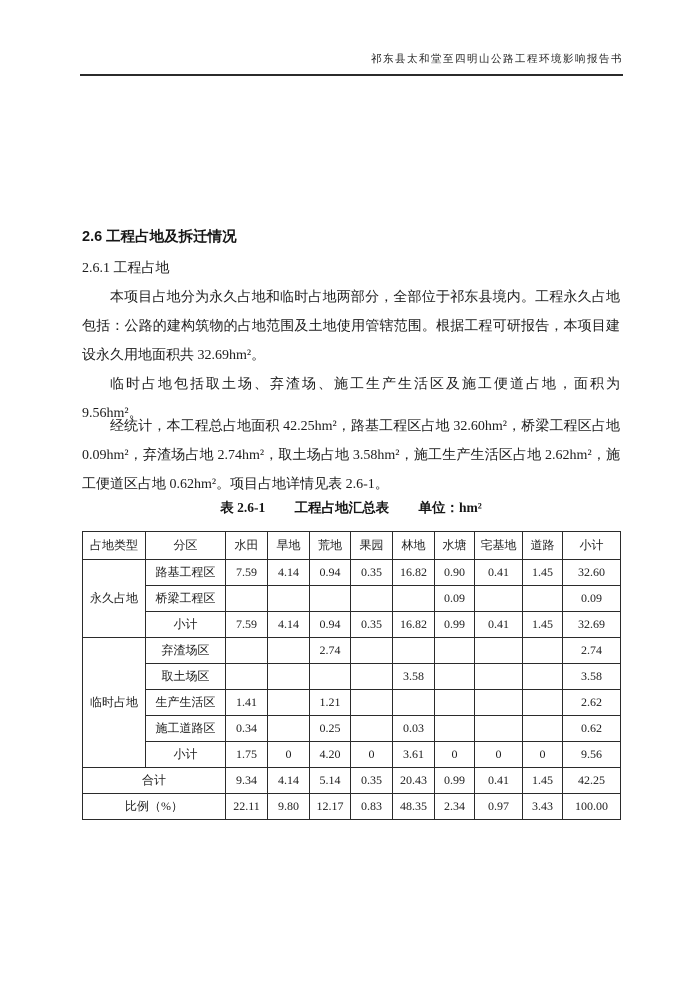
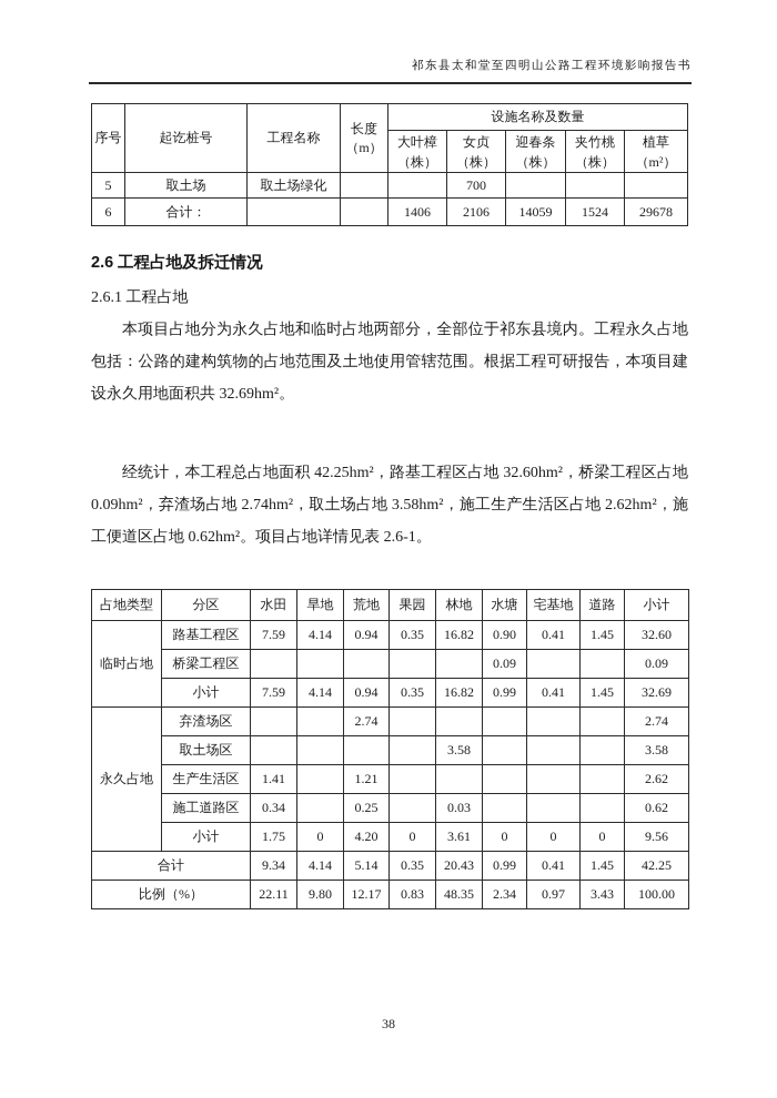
  祁东县太和堂至四明山公路工程环境影响报告书
+ 序号	起讫桩号	工程名称	长度（m）	设施名称及数量
+ 大叶樟（株）	女贞（株）	迎春条（株）	夹竹桃（株）	植草（m²）
+ 5	取土场	取土场绿化			700
+ 6	合计：			1406	2106	14059	1524	29678
  2.6 工程占地及拆迁情况
  2.6.1 工程占地
  本项目占地分为永久占地和临时占地两部分，全部位于祁东县境内。工程永久占地包括：公路的建构筑物的占地范围及土地使用管辖范围。根据工程可研报告，本项目建设永久用地面积共 32.69hm²。
- 临时占地包括取土场、弃渣场、施工生产生活区及施工便道占地，面积为 9.56hm²。
  经统计，本工程总占地面积 42.25hm²，路基工程区占地 32.60hm²，桥梁工程区占地 0.09hm²，弃渣场占地 2.74hm²，取土场占地 3.58hm²，施工生产生活区占地 2.62hm²，施工便道区占地 0.62hm²。项目占地详情见表 2.6-1。
- 表 2.6-1 工程占地汇总表 单位：hm²
  占地类型	分区	水田	旱地	荒地	果园	林地	水塘	宅基地	道路	小计
- 永久占地	路基工程区	7.59	4.14	0.94	0.35	16.82	0.90	0.41	1.45	32.60
+ 临时占地	路基工程区	7.59	4.14	0.94	0.35	16.82	0.90	0.41	1.45	32.60
  桥梁工程区						0.09			0.09
  小计	7.59	4.14	0.94	0.35	16.82	0.99	0.41	1.45	32.69
- 临时占地	弃渣场区			2.74						2.74
+ 永久占地	弃渣场区			2.74						2.74
  取土场区					3.58				3.58
  生产生活区	1.41		1.21						2.62
  施工道路区	0.34		0.25		0.03				0.62
  小计	1.75	0	4.20	0	3.61	0	0	0	9.56
  合计	9.34	4.14	5.14	0.35	20.43	0.99	0.41	1.45	42.25
  比例（%）	22.11	9.80	12.17	0.83	48.35	2.34	0.97	3.43	100.00
+ 38
